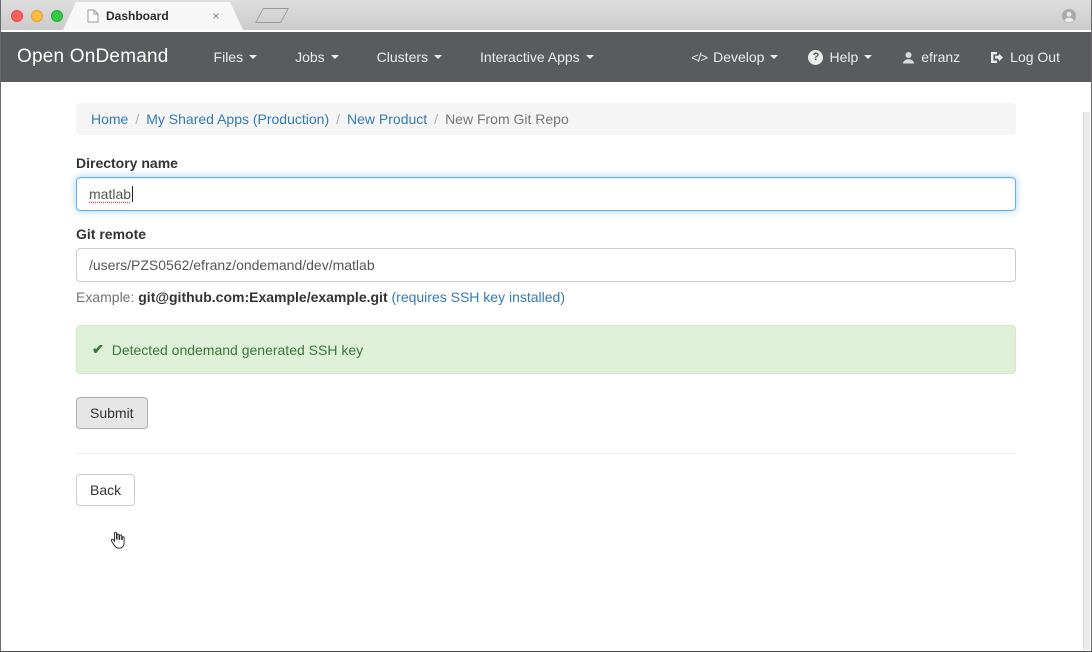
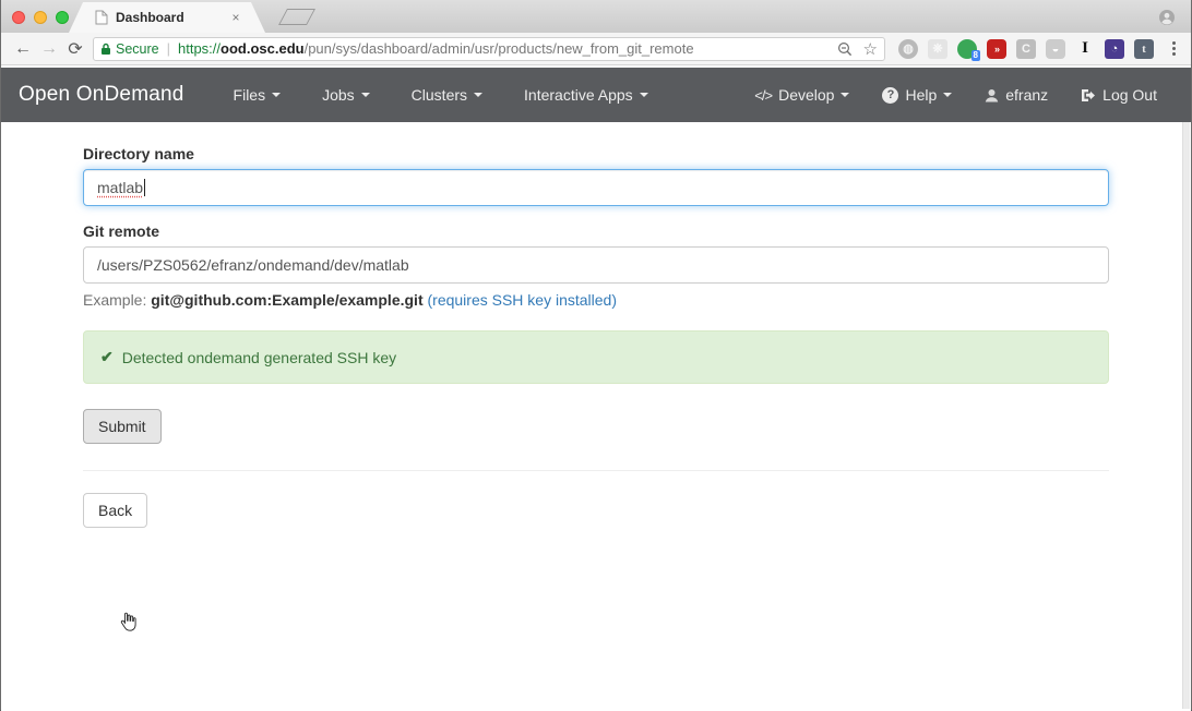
  Dashboard
  ×
+ ←
+ →
+ ⟳
+ Secure
+ |
+ https://
+ ood.osc.edu
+ /pun/sys/dashboard/admin/usr/products/new_from_git_remote
+ ☆
+ ◍
+ 8
+ »
+ C
+ ◒
+ I
+ ◔
+ t
  Open OnDemand
  Files
  Jobs
  Clusters
  Interactive Apps
  </>
  Develop
  ?
  Help
  efranz
  Log Out
- Home / My Shared Apps (Production) / New Product / New From Git Repo
  Directory name
  matlab
  Git remote
  /users/PZS0562/efranz/ondemand/dev/matlab
  Example: git@github.com:Example/example.git (requires SSH key installed)
  ✔
  Detected ondemand generated SSH key
  Submit Back
